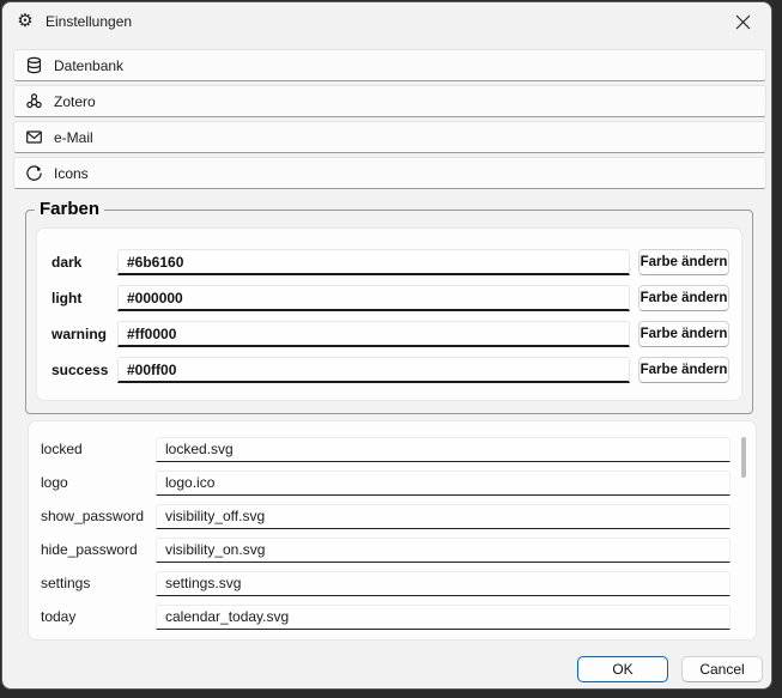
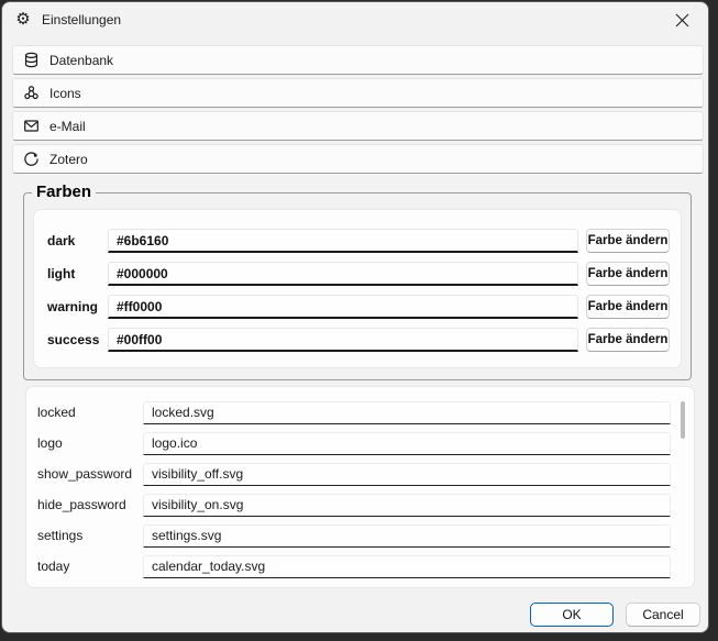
  ⚙
  Einstellungen
  Datenbank
- Zotero
+ Icons
  e-Mail
- Icons
+ Zotero
  Farben
  dark
  #6b6160
  Farbe ändern
  light
  #000000
  Farbe ändern
  warning
  #ff0000
  Farbe ändern
  success
  #00ff00
  Farbe ändern
  locked
  locked.svg
  logo
  logo.ico
  show_password
  visibility_off.svg
  hide_password
  visibility_on.svg
  settings
  settings.svg
  today
  calendar_today.svg
  OK
  Cancel
